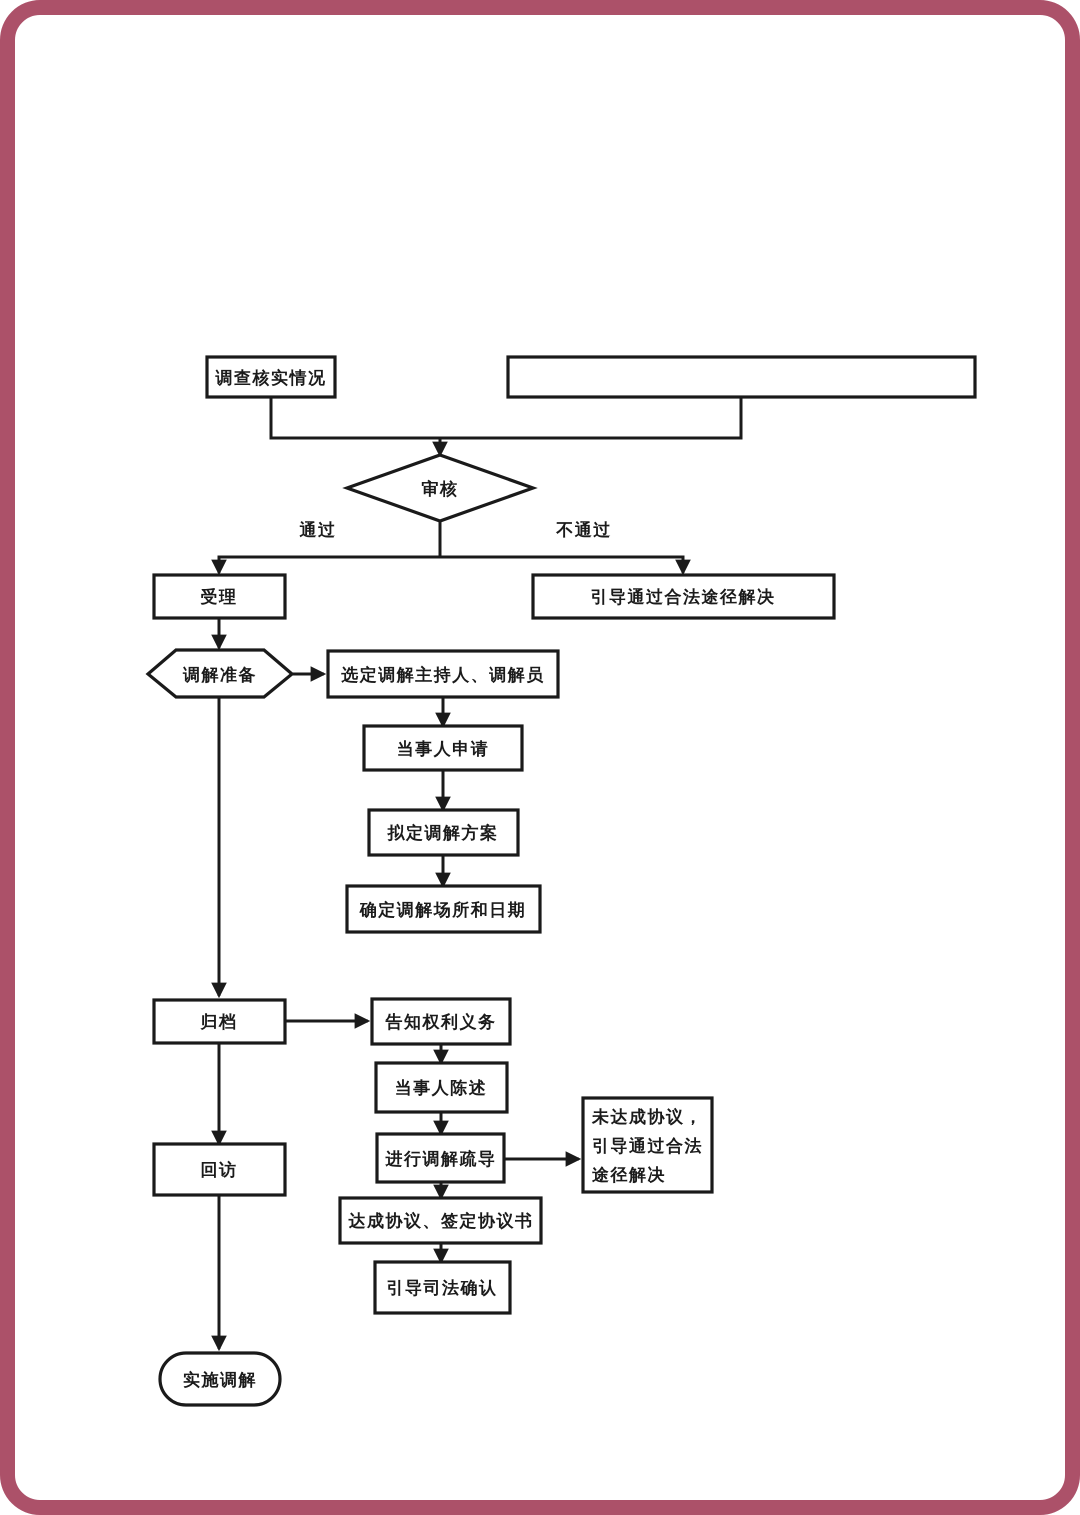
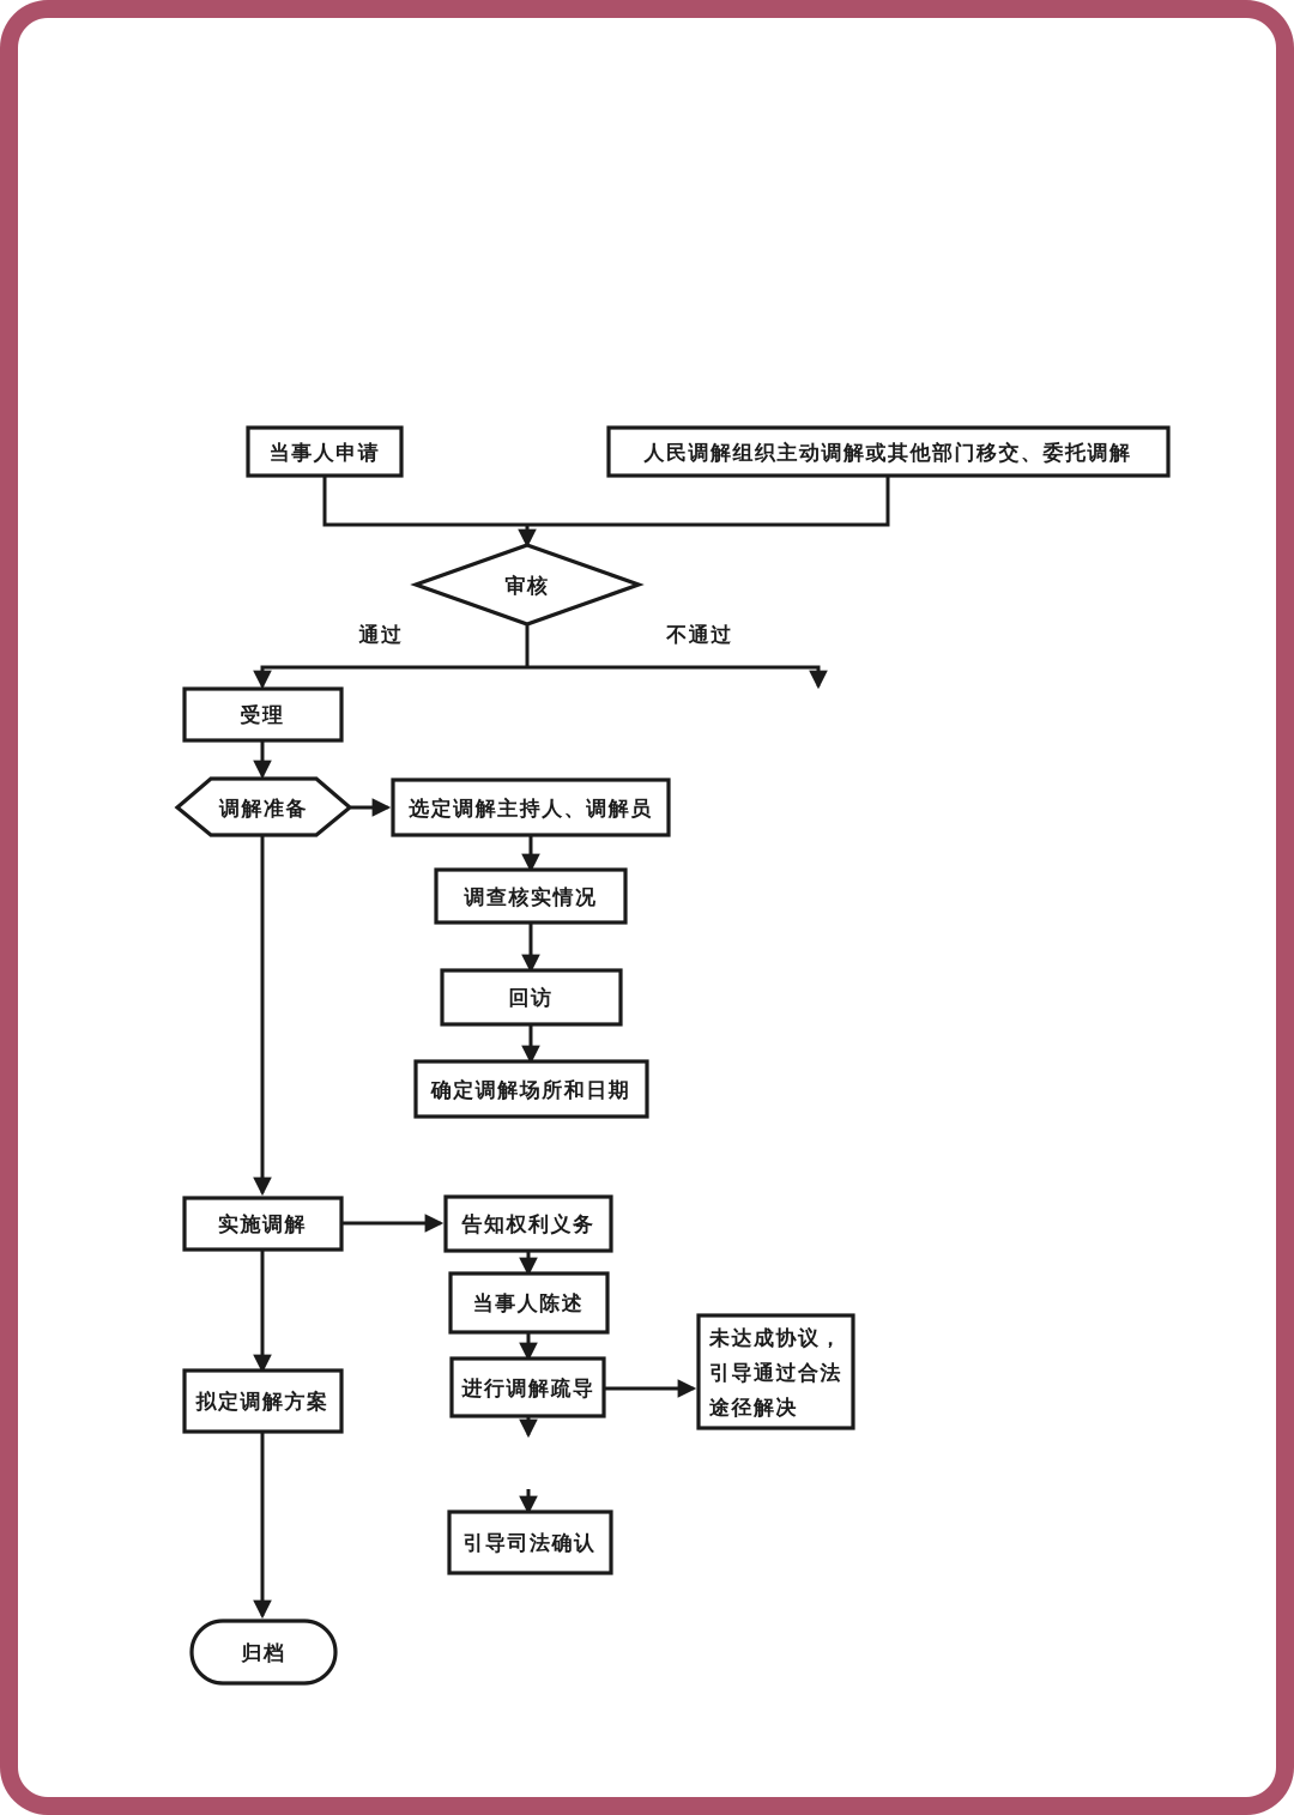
  通过
  不通过
- 调查核实情况
+ 当事人申请
+ 人民调解组织主动调解或其他部门移交、委托调解
  审核
  受理
- 引导通过合法途径解决
  调解准备
  选定调解主持人、调解员
- 当事人申请
+ 调查核实情况
- 拟定调解方案
+ 回访
  确定调解场所和日期
- 归档
+ 实施调解
  告知权利义务
  当事人陈述
  进行调解疏导
  未达成协议，
  引导通过合法
  途径解决
- 达成协议、签定协议书
  引导司法确认
- 回访
+ 拟定调解方案
- 实施调解
+ 归档
